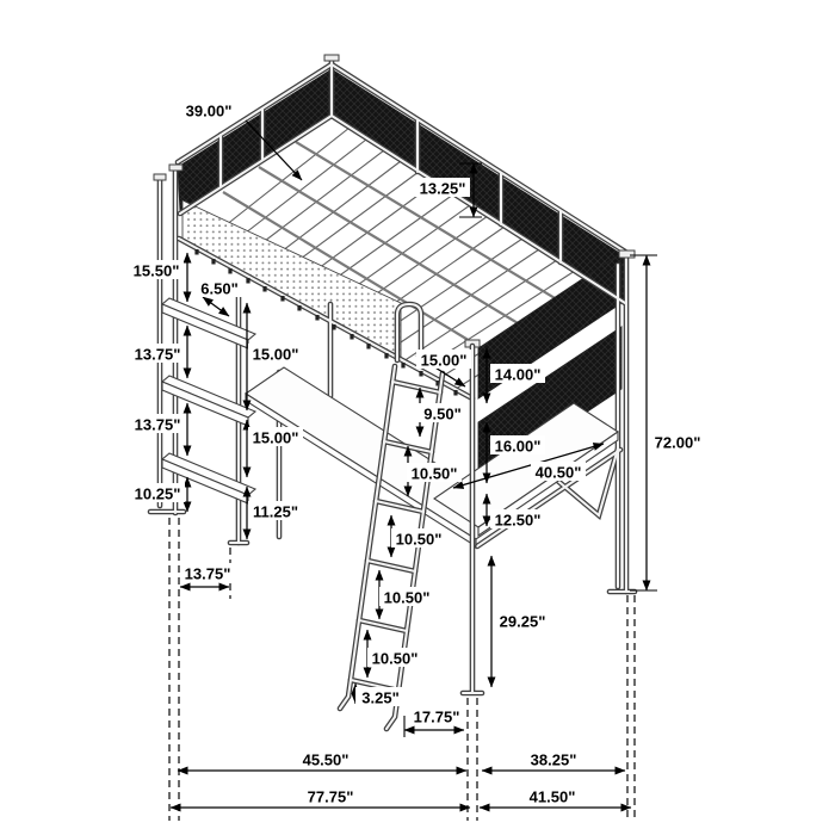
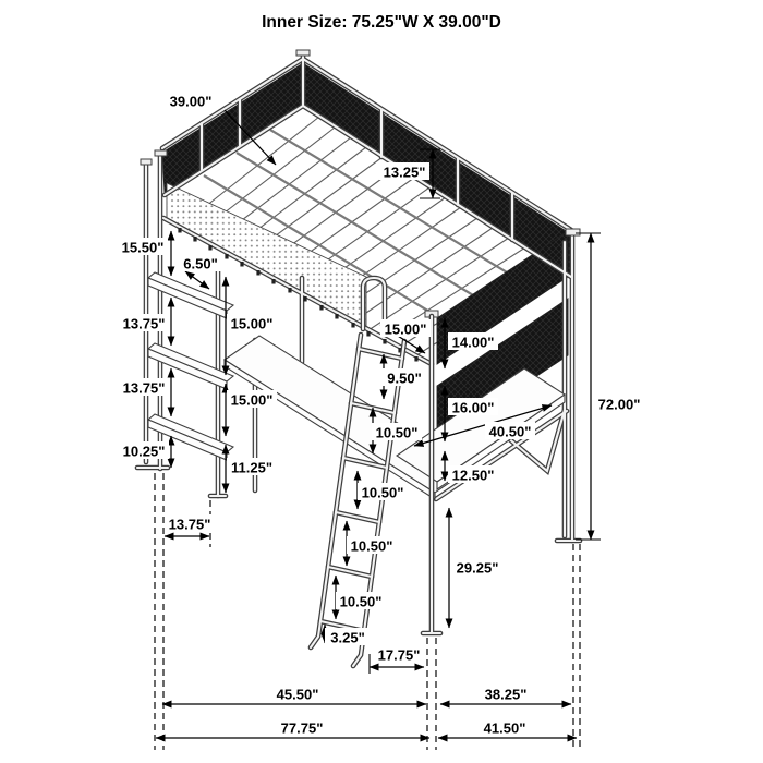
+ Inner Size: 75.25"W X 39.00"D
  39.00"
  13.25"
  15.50"
  6.50"
  13.75"
  15.00"
  13.75"
  15.00"
  10.25"
  11.25"
  15.00"
  14.00"
  9.50"
  16.00"
  10.50"
  40.50"
  12.50"
  10.50"
  10.50"
  10.50"
  3.25"
  17.75"
  29.25"
  72.00"
  13.75"
  45.50"
  38.25"
  77.75"
  41.50"
